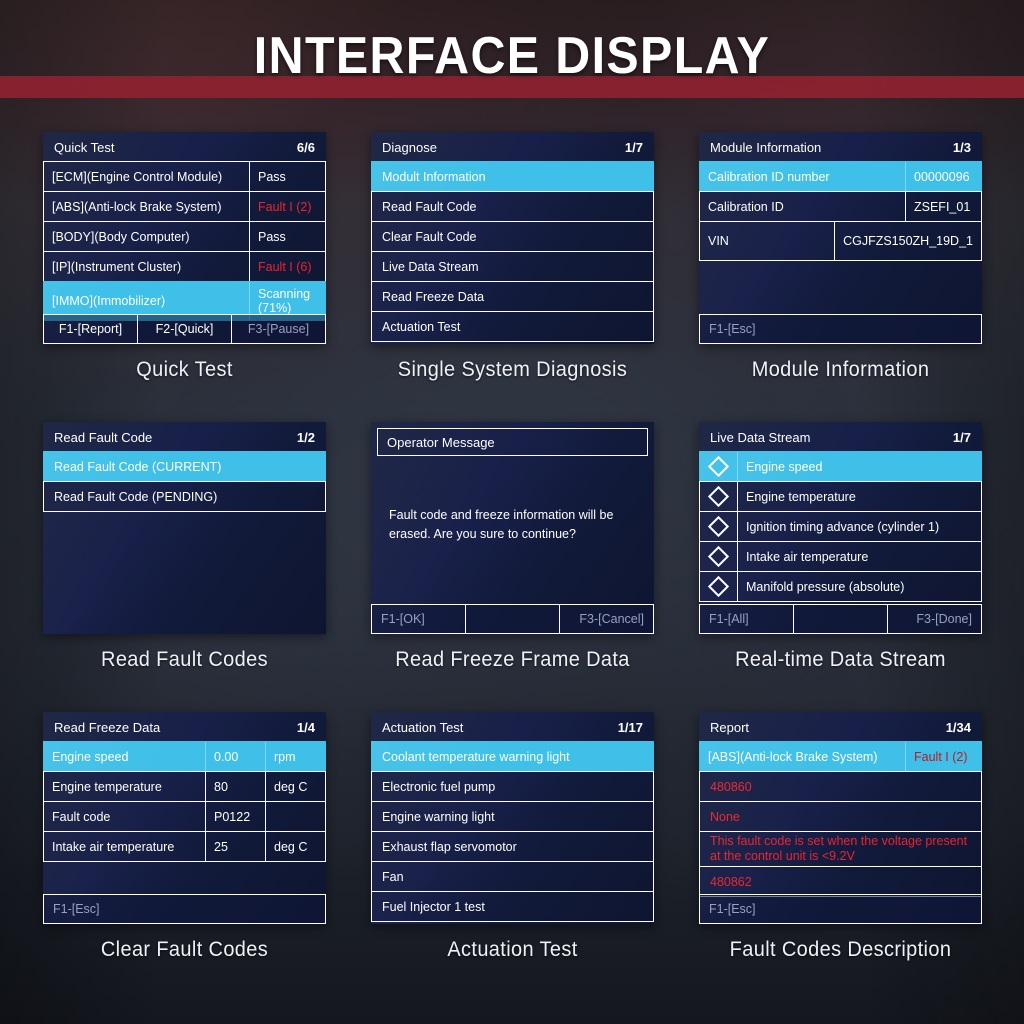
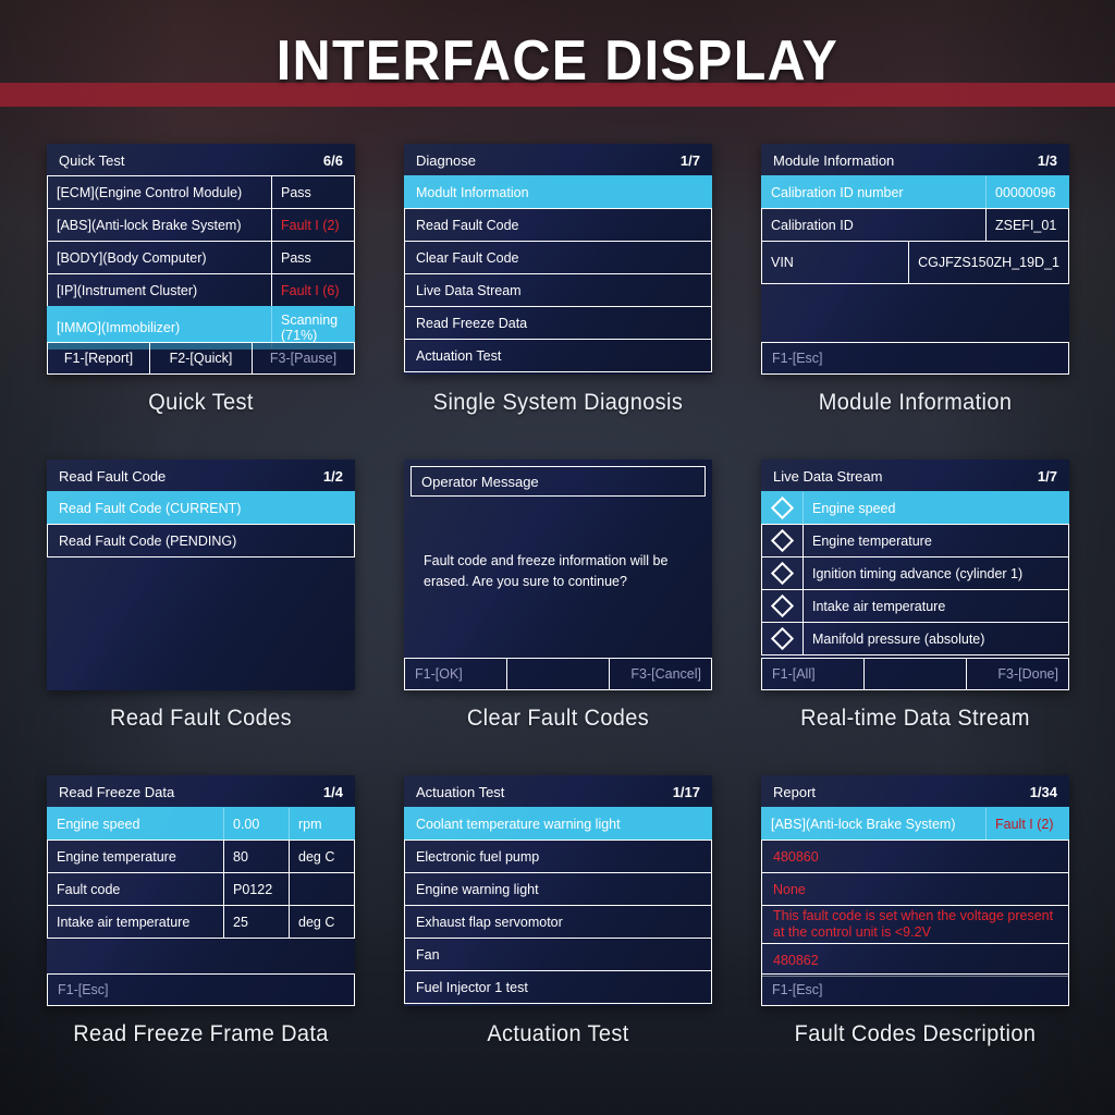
  INTERFACE DISPLAY
  Quick Test
  Single System Diagnosis
  Module Information
  Read Fault Codes
- Read Freeze Frame Data
+ Clear Fault Codes
  Real-time Data Stream
- Clear Fault Codes
+ Read Freeze Frame Data
  Actuation Test
  Fault Codes Description
